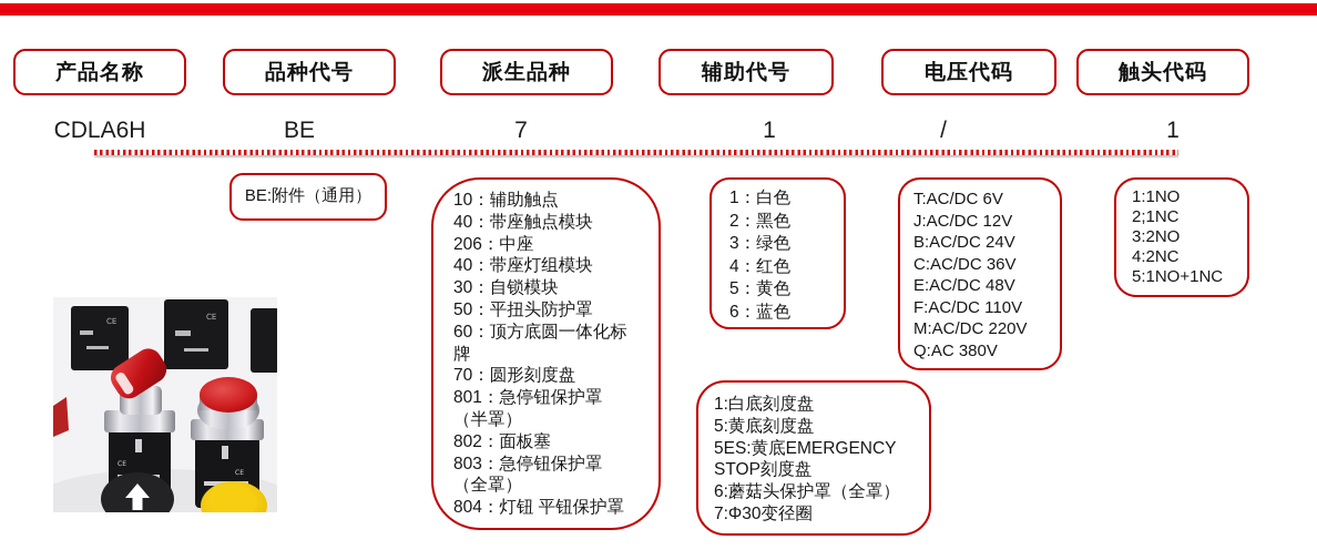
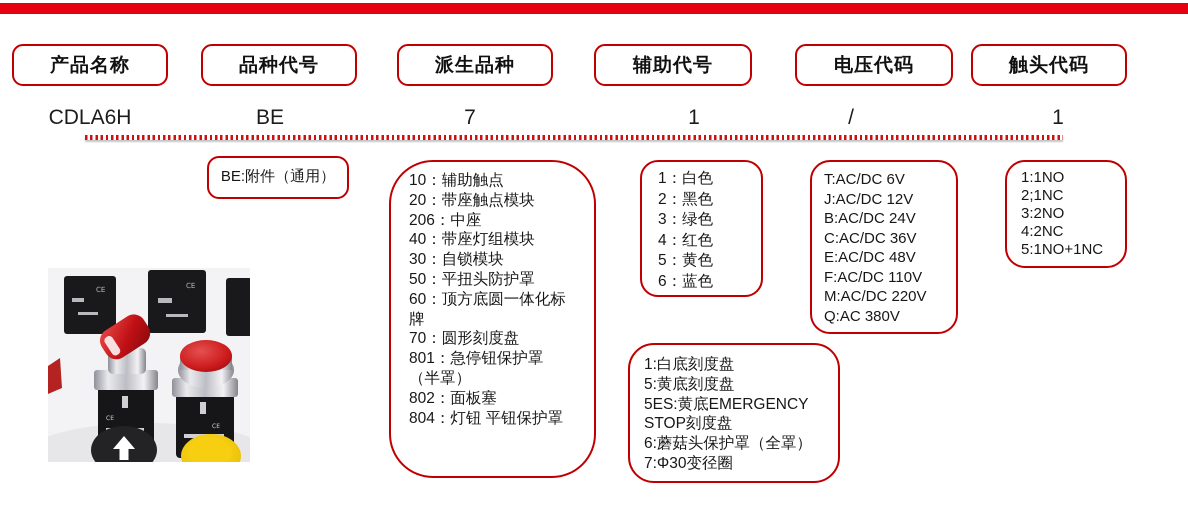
  产品名称
  品种代号
  派生品种
  辅助代号
  电压代码
  触头代码
  CDLA6H
  BE
  7
  1
  /
  1
  BE:附件（通用）
  10：辅助触点
- 40：带座触点模块
+ 20：带座触点模块
  206：中座
  40：带座灯组模块
  30：自锁模块
  50：平扭头防护罩
  60：顶方底圆一体化标牌
  70：圆形刻度盘
  801：急停钮保护罩（半罩）
  802：面板塞
- 803：急停钮保护罩（全罩）
  804：灯钮 平钮保护罩
  1：白色
  2：黑色
  3：绿色
  4：红色
  5：黄色
  6：蓝色
  T:AC/DC 6V
  J:AC/DC 12V
  B:AC/DC 24V
  C:AC/DC 36V
  E:AC/DC 48V
  F:AC/DC 110V
  M:AC/DC 220V
  Q:AC 380V
  1:1NO
  2;1NC
  3:2NO
  4:2NC
  5:1NO+1NC
  1:白底刻度盘
  5:黄底刻度盘
  5ES:黄底EMERGENCY STOP刻度盘
  6:蘑菇头保护罩（全罩）
  7:Φ30变径圈
  CE
  CE
